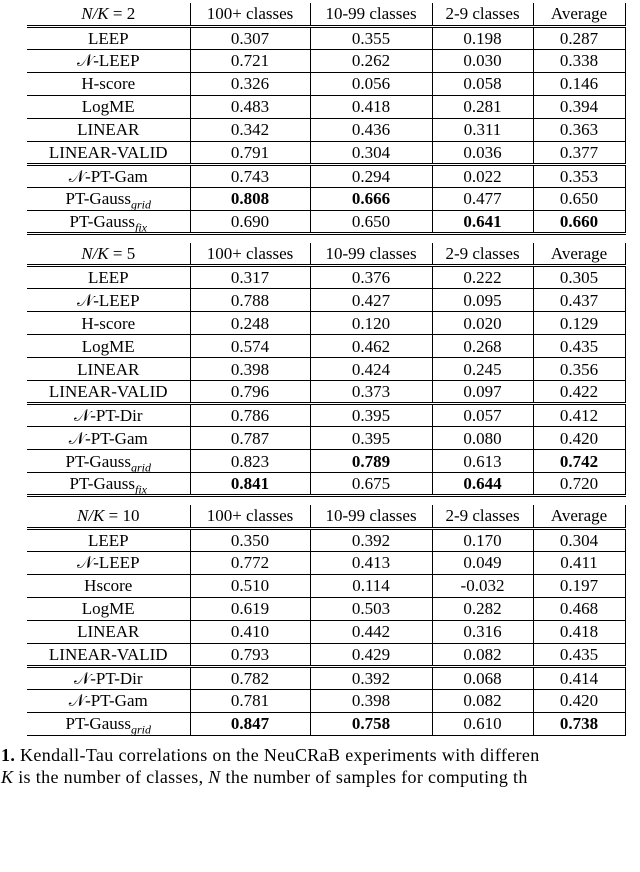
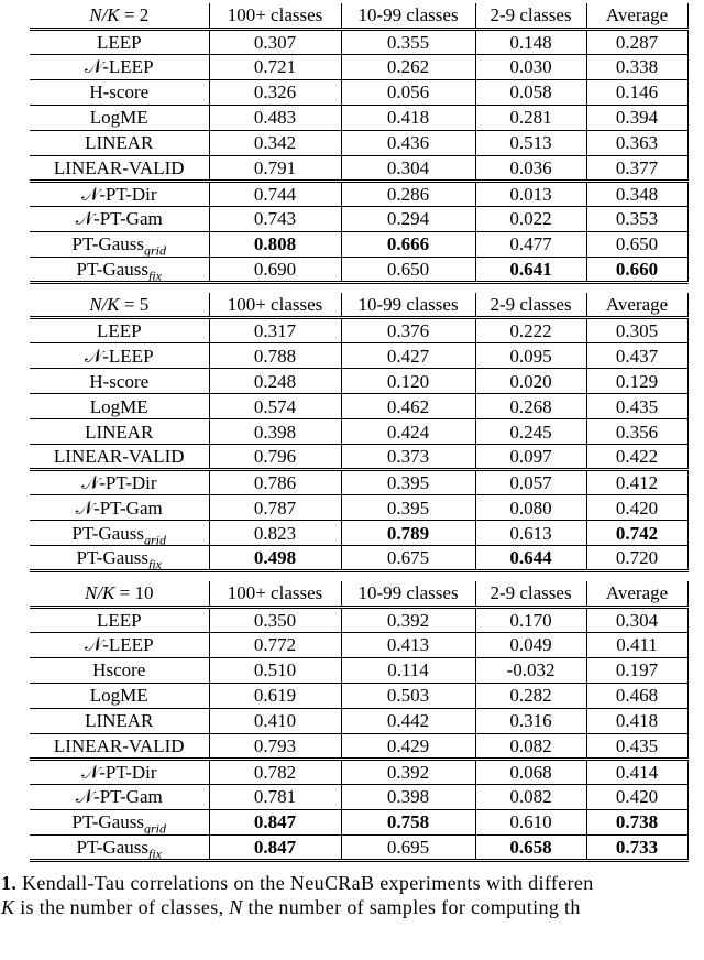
  N/K = 2	100+ classes	10-99 classes	2-9 classes	Average
- LEEP	0.307	0.355	0.198	0.287
+ LEEP	0.307	0.355	0.148	0.287
  𝒩-LEEP	0.721	0.262	0.030	0.338
  H-score	0.326	0.056	0.058	0.146
  LogME	0.483	0.418	0.281	0.394
- LINEAR	0.342	0.436	0.311	0.363
+ LINEAR	0.342	0.436	0.513	0.363
  LINEAR-VALID	0.791	0.304	0.036	0.377
+ 𝒩-PT-Dir	0.744	0.286	0.013	0.348
  𝒩-PT-Gam	0.743	0.294	0.022	0.353
  PT-Gaussgrid	0.808	0.666	0.477	0.650
  PT-Gaussfix	0.690	0.650	0.641	0.660
  N/K = 5	100+ classes	10-99 classes	2-9 classes	Average
  LEEP	0.317	0.376	0.222	0.305
  𝒩-LEEP	0.788	0.427	0.095	0.437
  H-score	0.248	0.120	0.020	0.129
  LogME	0.574	0.462	0.268	0.435
  LINEAR	0.398	0.424	0.245	0.356
  LINEAR-VALID	0.796	0.373	0.097	0.422
  𝒩-PT-Dir	0.786	0.395	0.057	0.412
  𝒩-PT-Gam	0.787	0.395	0.080	0.420
  PT-Gaussgrid	0.823	0.789	0.613	0.742
- PT-Gaussfix	0.841	0.675	0.644	0.720
+ PT-Gaussfix	0.498	0.675	0.644	0.720
  N/K = 10	100+ classes	10-99 classes	2-9 classes	Average
  LEEP	0.350	0.392	0.170	0.304
  𝒩-LEEP	0.772	0.413	0.049	0.411
  Hscore	0.510	0.114	-0.032	0.197
  LogME	0.619	0.503	0.282	0.468
  LINEAR	0.410	0.442	0.316	0.418
  LINEAR-VALID	0.793	0.429	0.082	0.435
  𝒩-PT-Dir	0.782	0.392	0.068	0.414
  𝒩-PT-Gam	0.781	0.398	0.082	0.420
  PT-Gaussgrid	0.847	0.758	0.610	0.738
+ PT-Gaussfix	0.847	0.695	0.658	0.733
  1. Kendall-Tau correlations on the NeuCRaB experiments with differen
  K is the number of classes, N the number of samples for computing th
